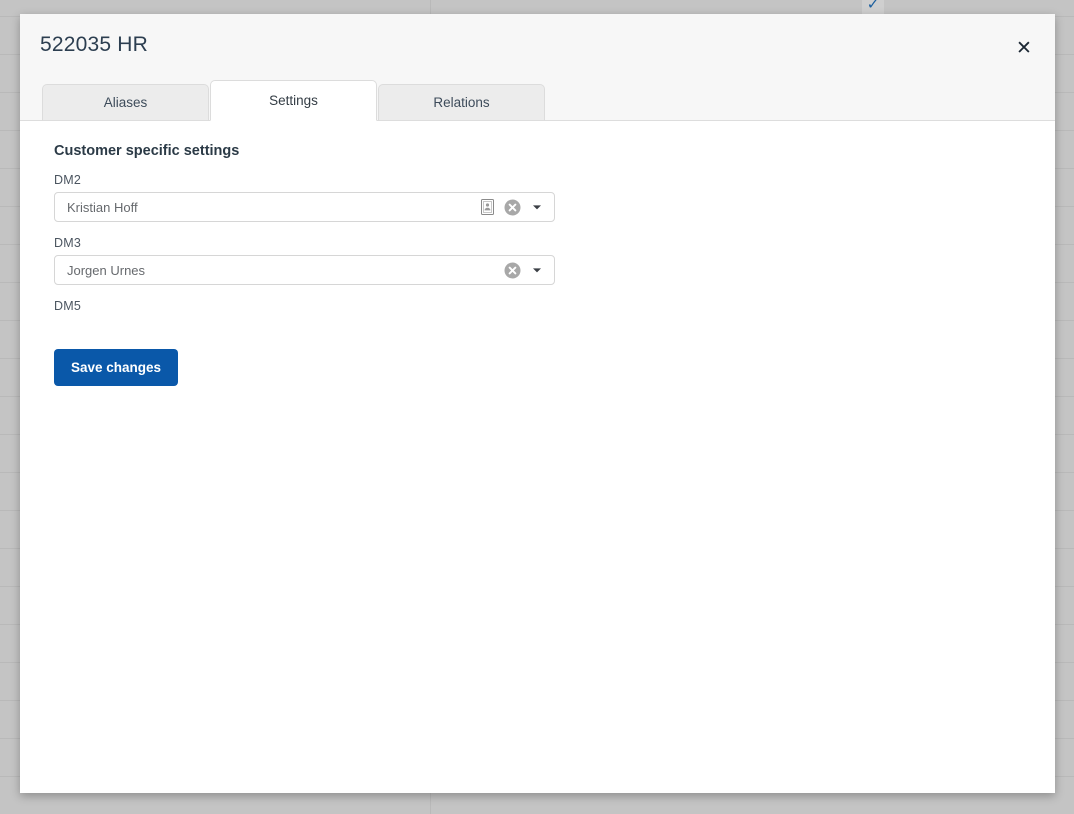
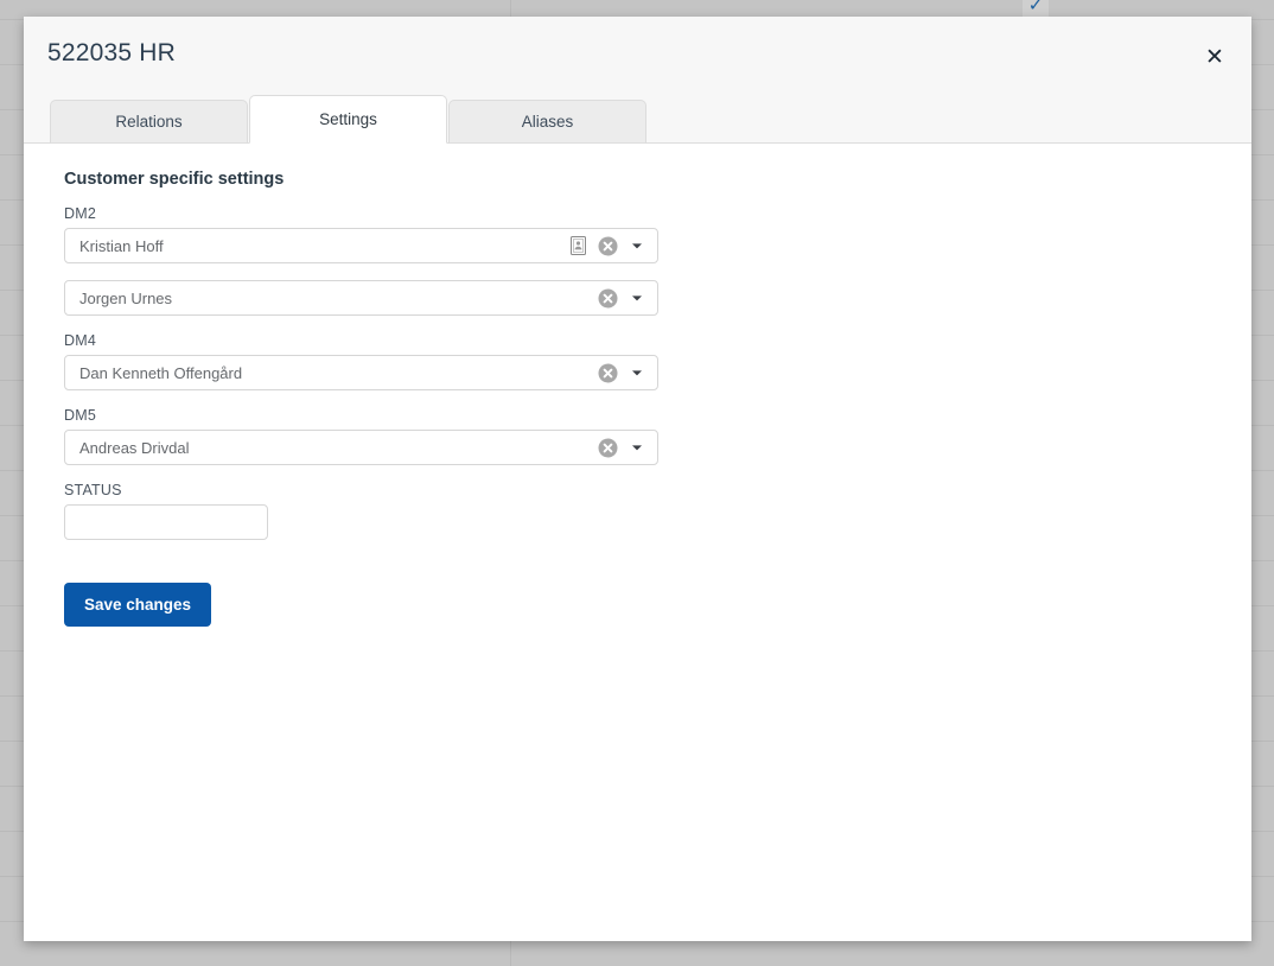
  ✓
  522035 HR
  ✕
- Aliases
+ Relations
  Settings
- Relations
+ Aliases
  Customer specific settings
  DM2
  Kristian Hoff
- DM3
  Jorgen Urnes
+ DM4
+ Dan Kenneth Offengård
  DM5
+ Andreas Drivdal
+ STATUS
  Save changes
